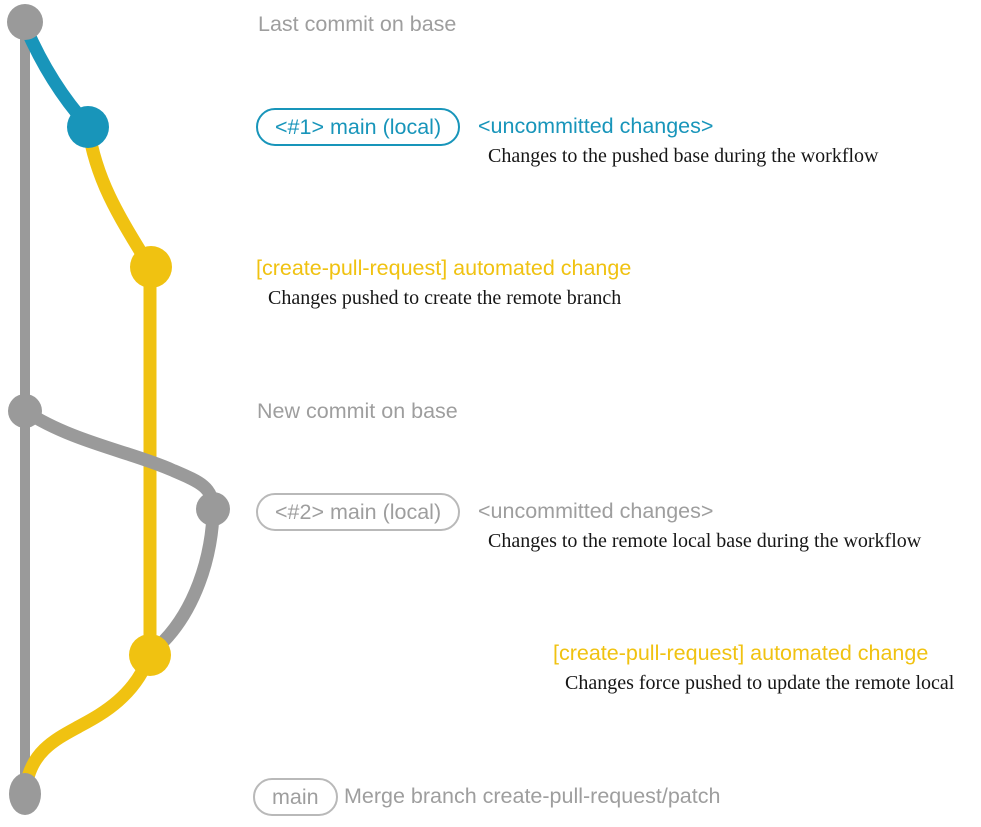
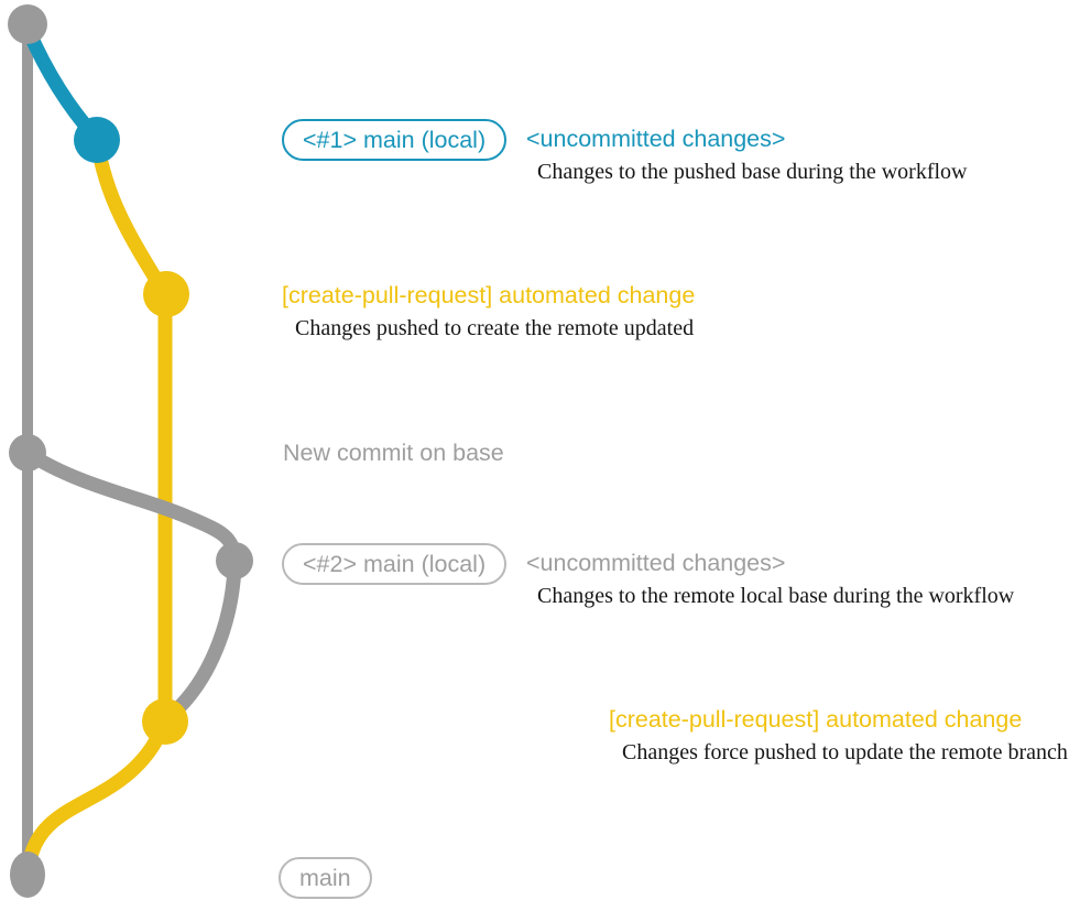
- Last commit on base
  <#1> main (local)
  <uncommitted changes>
  Changes to the pushed base during the workflow
  [create-pull-request] automated change
- Changes pushed to create the remote branch
+ Changes pushed to create the remote updated
  New commit on base
  <#2> main (local)
  <uncommitted changes>
  Changes to the remote local base during the workflow
  [create-pull-request] automated change
- Changes force pushed to update the remote local
+ Changes force pushed to update the remote branch
  main
- Merge branch create-pull-request/patch
